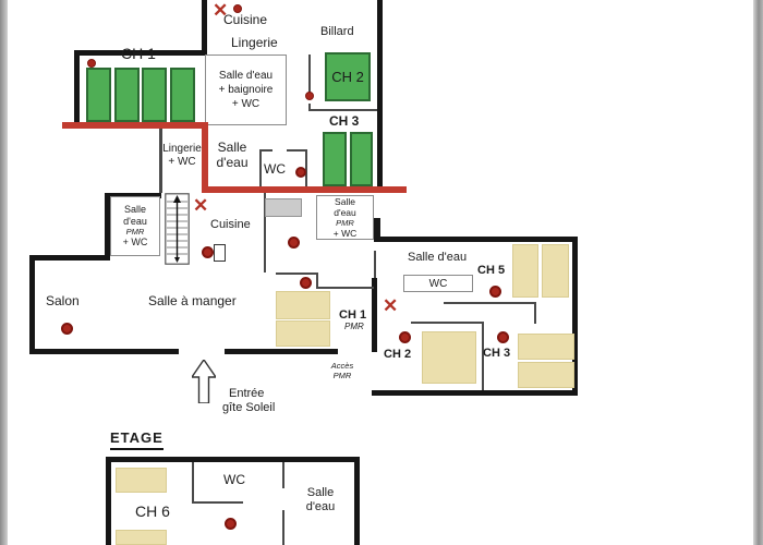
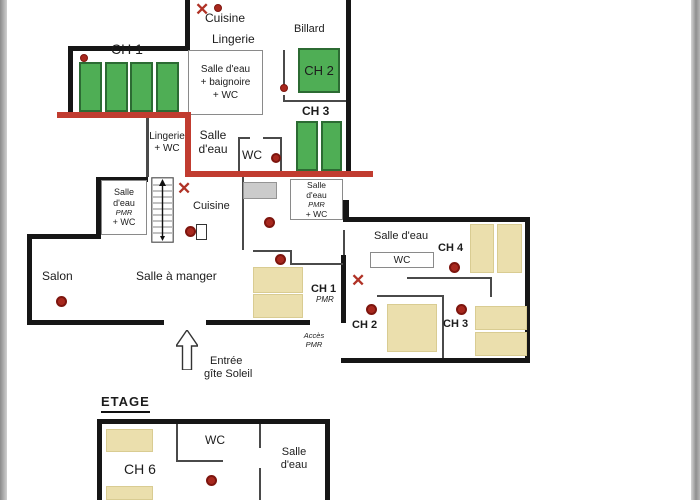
  Salle d'eau
  + baignoire
  + WC
  CH 2
  Cuisine
  Lingerie
  Billard
  CH 1
  CH 3
  Lingerie
  + WC
  Salle
  d'eau
  WC
  Salle
  d'eau
  PMR
  + WC
  Salle
  d'eau
  PMR
  + WC
  WC
  Cuisine
  Salon
  Salle à manger
  CH 1
  PMR
  Accès
  PMR
  Entrée
  gîte Soleil
  Salle d'eau
- CH 5
+ CH 4
  CH 2
  CH 3
  ETAGE
  CH 6
  WC
  Salle
  d'eau
  ✕
  ✕
  ✕
